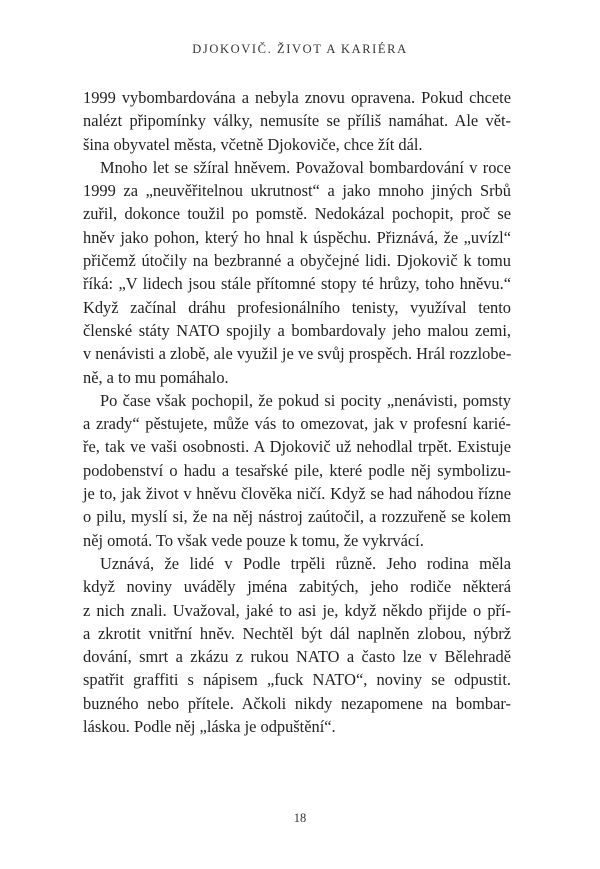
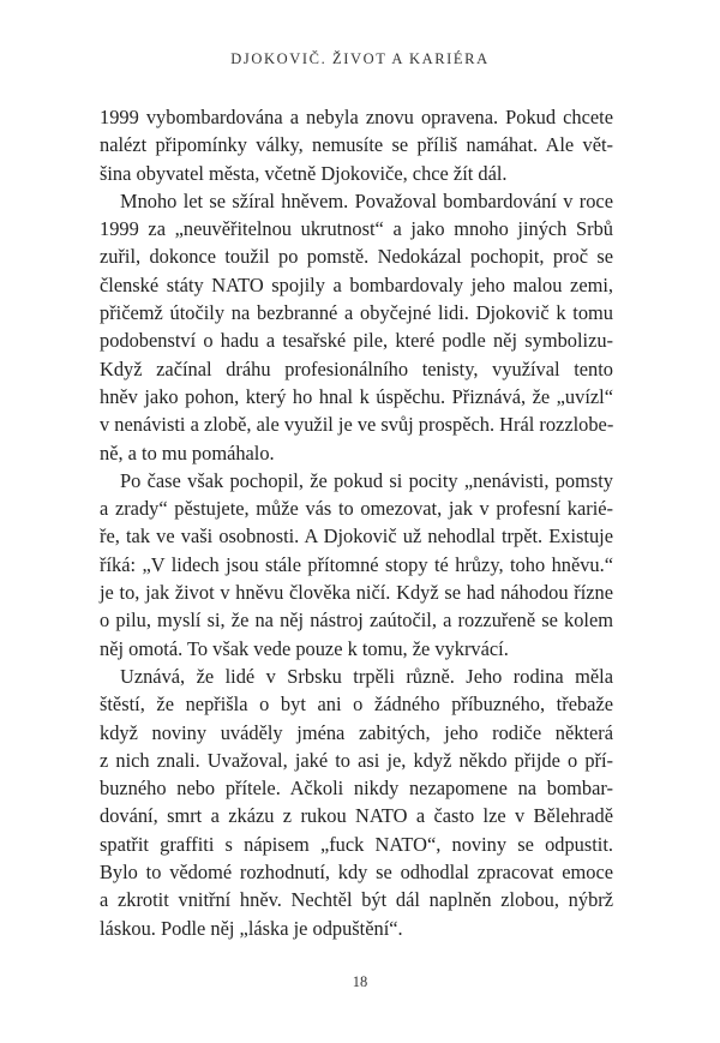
  DJOKOVIČ. ŽIVOT A KARIÉRA
  1999 vybombardována a nebyla znovu opravena. Pokud chcete
  nalézt připomínky války, nemusíte se příliš namáhat. Ale vět-
  šina obyvatel města, včetně Djokoviče, chce žít dál.
  Mnoho let se sžíral hněvem. Považoval bombardování v roce
  1999 za „neuvěřitelnou ukrutnost“ a jako mnoho jiných Srbů
  zuřil, dokonce toužil po pomstě. Nedokázal pochopit, proč se
- hněv jako pohon, který ho hnal k úspěchu. Přiznává, že „uvízl“
+ členské státy NATO spojily a bombardovaly jeho malou zemi,
  přičemž útočily na bezbranné a obyčejné lidi. Djokovič k tomu
- říká: „V lidech jsou stále přítomné stopy té hrůzy, toho hněvu.“
+ podobenství o hadu a tesařské pile, které podle něj symbolizu-
  Když začínal dráhu profesionálního tenisty, využíval tento
- členské státy NATO spojily a bombardovaly jeho malou zemi,
+ hněv jako pohon, který ho hnal k úspěchu. Přiznává, že „uvízl“
  v nenávisti a zlobě, ale využil je ve svůj prospěch. Hrál rozzlobe-
  ně, a to mu pomáhalo.
  Po čase však pochopil, že pokud si pocity „nenávisti, pomsty
  a zrady“ pěstujete, může vás to omezovat, jak v profesní karié-
  ře, tak ve vaši osobnosti. A Djokovič už nehodlal trpět. Existuje
- podobenství o hadu a tesařské pile, které podle něj symbolizu-
+ říká: „V lidech jsou stále přítomné stopy té hrůzy, toho hněvu.“
  je to, jak život v hněvu člověka ničí. Když se had náhodou řízne
  o pilu, myslí si, že na něj nástroj zaútočil, a rozzuřeně se kolem
  něj omotá. To však vede pouze k tomu, že vykrvácí.
- Uznává, že lidé v Podle trpěli různě. Jeho rodina měla
+ Uznává, že lidé v Srbsku trpěli různě. Jeho rodina měla
+ štěstí, že nepřišla o byt ani o žádného příbuzného, třebaže
  když noviny uváděly jména zabitých, jeho rodiče některá
  z nich znali. Uvažoval, jaké to asi je, když někdo přijde o pří-
- a zkrotit vnitřní hněv. Nechtěl být dál naplněn zlobou, nýbrž
+ buzného nebo přítele. Ačkoli nikdy nezapomene na bombar-
  dování, smrt a zkázu z rukou NATO a často lze v Bělehradě
  spatřit graffiti s nápisem „fuck NATO“, noviny se odpustit.
+ Bylo to vědomé rozhodnutí, kdy se odhodlal zpracovat emoce
- buzného nebo přítele. Ačkoli nikdy nezapomene na bombar-
+ a zkrotit vnitřní hněv. Nechtěl být dál naplněn zlobou, nýbrž
  láskou. Podle něj „láska je odpuštění“.
  18
